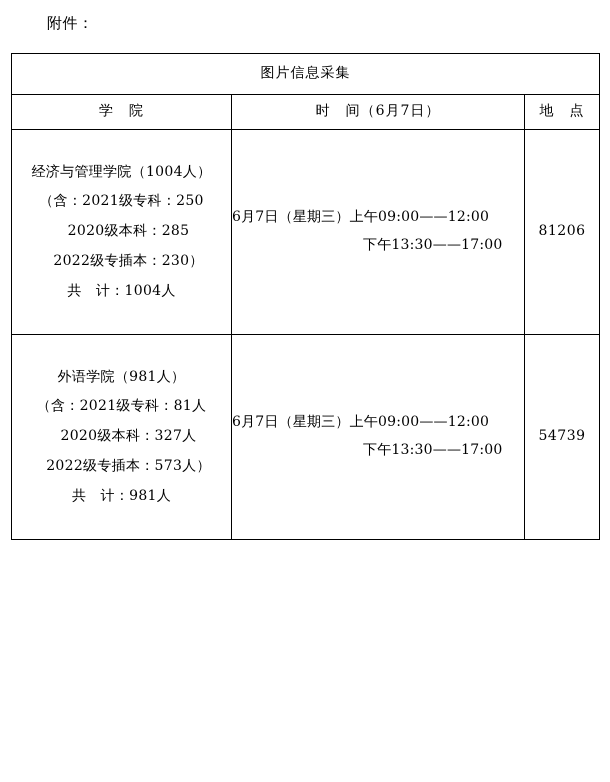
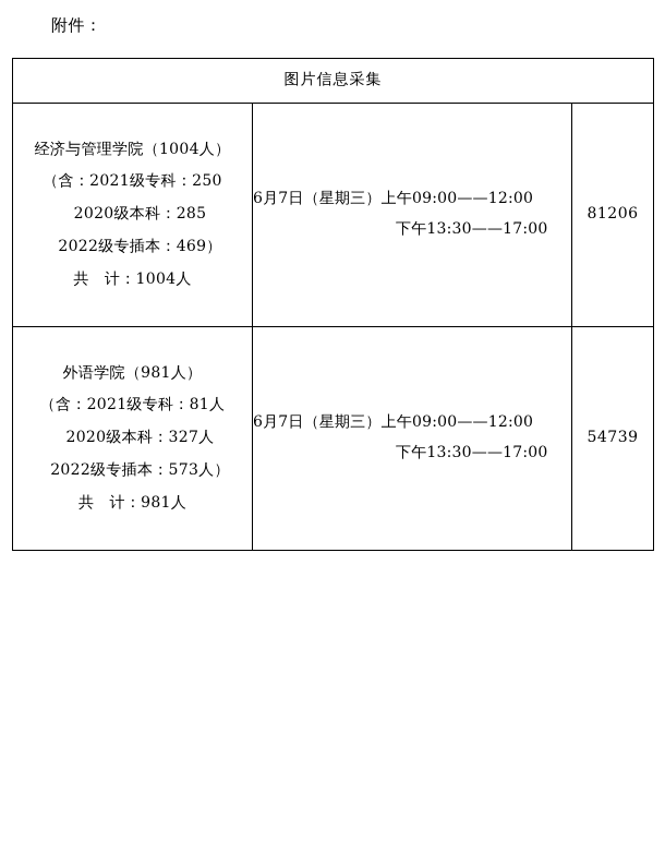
  附件：
  图片信息采集
- 学 院	时 间（6月7日）	地 点
- 经济与管理学院（1004人） （含：2021级专科：250 2020级本科：285 2022级专插本：230） 共 计：1004人	6月7日（星期三）上午09:00——12:00 下午13:30——17:00	81206
+ 经济与管理学院（1004人） （含：2021级专科：250 2020级本科：285 2022级专插本：469） 共 计：1004人	6月7日（星期三）上午09:00——12:00 下午13:30——17:00	81206
  外语学院（981人） （含：2021级专科：81人 2020级本科：327人 2022级专插本：573人） 共 计：981人	6月7日（星期三）上午09:00——12:00 下午13:30——17:00	54739
